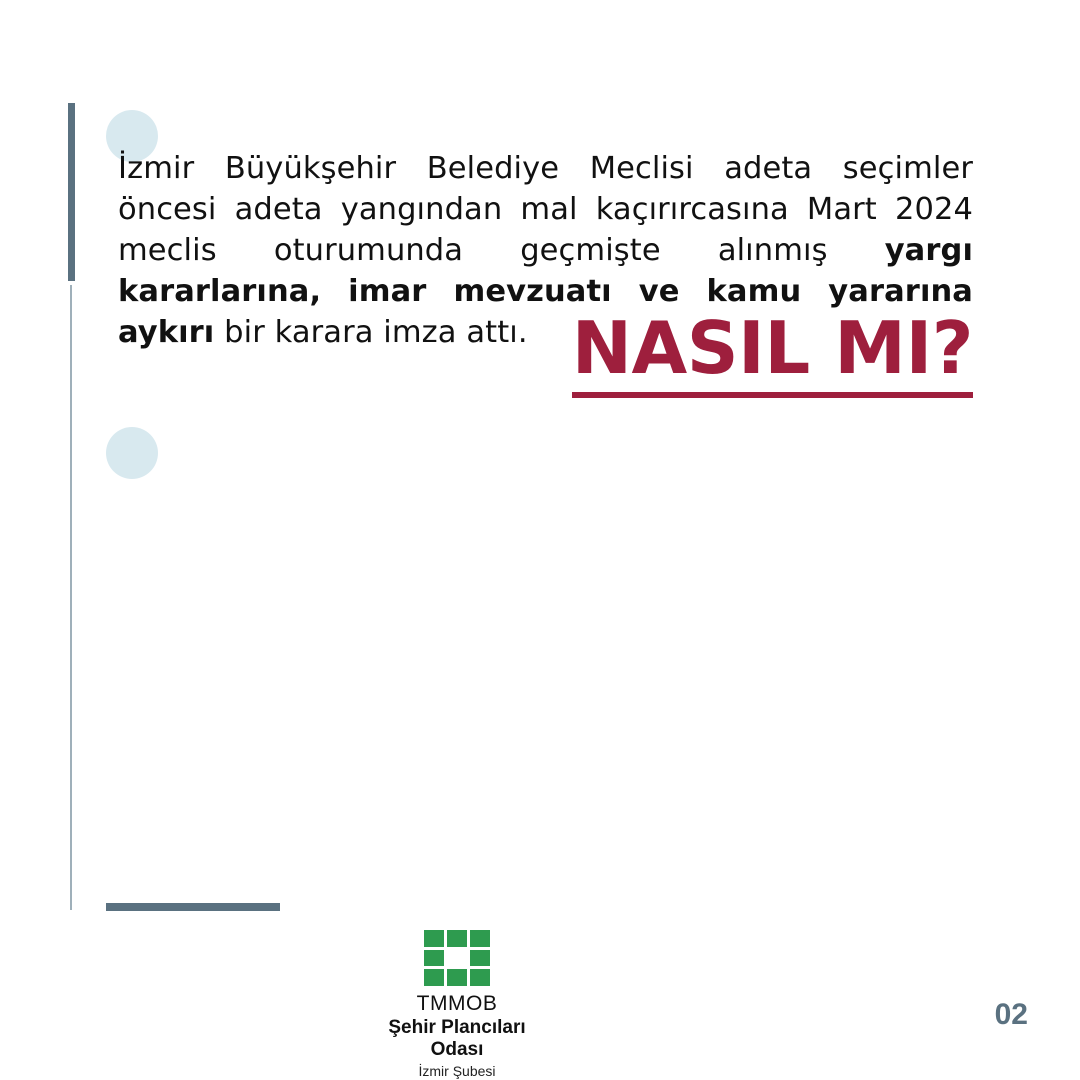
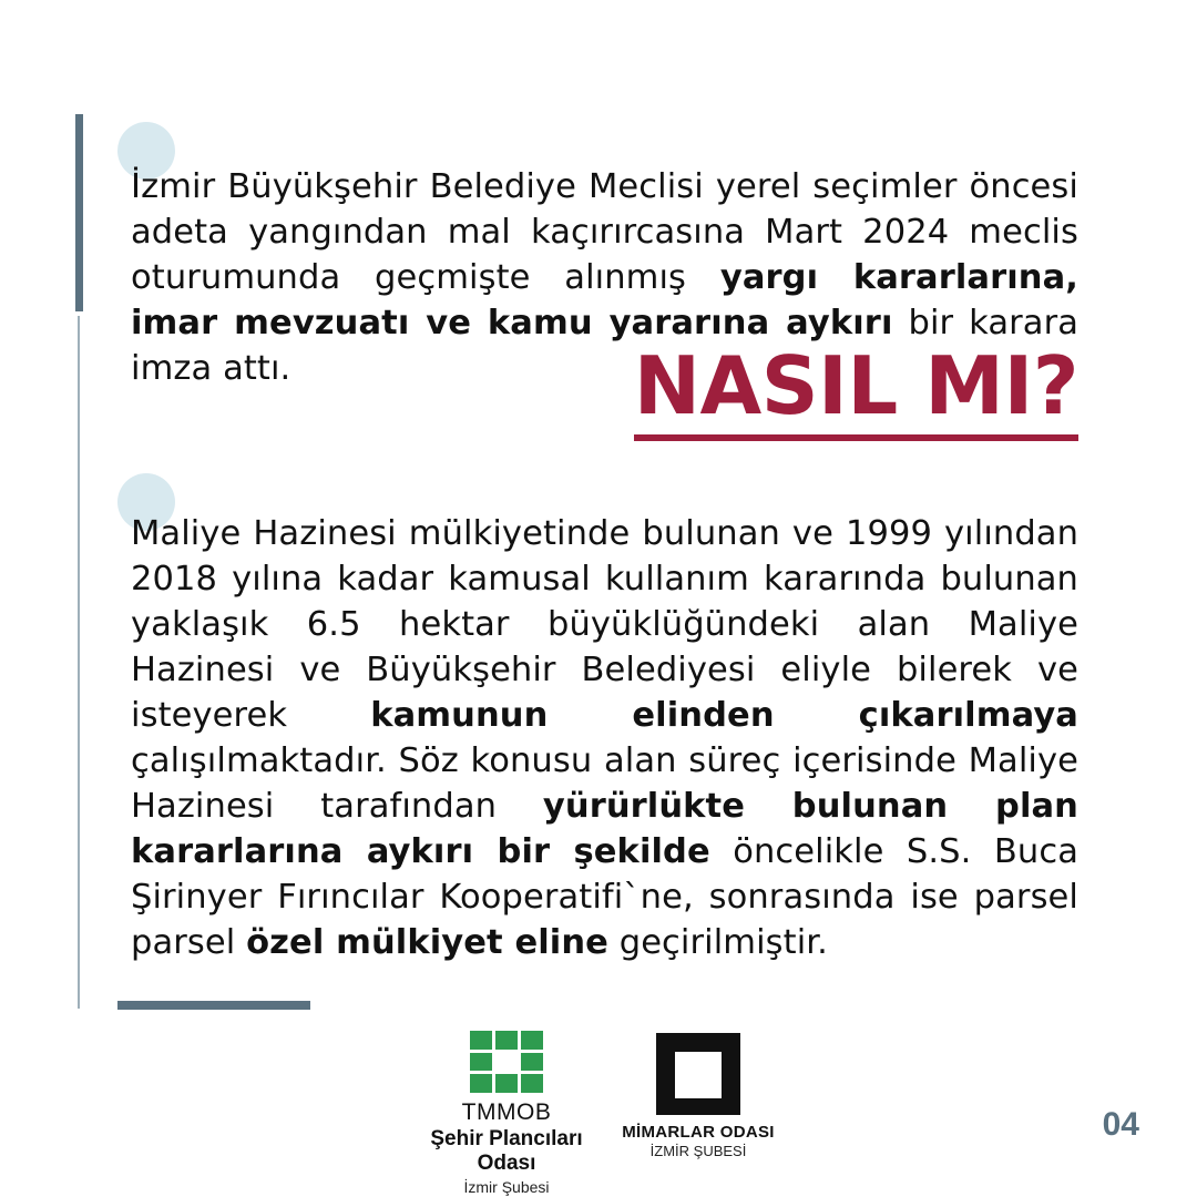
- İzmir Büyükşehir Belediye Meclisi adeta seçimler öncesi adeta yangından mal kaçırırcasına Mart 2024 meclis oturumunda geçmişte alınmış yargı kararlarına, imar mevzuatı ve kamu yararına aykırı bir karara imza attı.
+ İzmir Büyükşehir Belediye Meclisi yerel seçimler öncesi adeta yangından mal kaçırırcasına Mart 2024 meclis oturumunda geçmişte alınmış yargı kararlarına, imar mevzuatı ve kamu yararına aykırı bir karara imza attı.
  NASIL MI?
+ Maliye Hazinesi mülkiyetinde bulunan ve 1999 yılından 2018 yılına kadar kamusal kullanım kararında bulunan yaklaşık 6.5 hektar büyüklüğündeki alan Maliye Hazinesi ve Büyükşehir Belediyesi eliyle bilerek ve isteyerek kamunun elinden çıkarılmaya çalışılmaktadır. Söz konusu alan süreç içerisinde Maliye Hazinesi tarafından yürürlükte bulunan plan kararlarına aykırı bir şekilde öncelikle S.S. Buca Şirinyer Fırıncılar Kooperatifi`ne, sonrasında ise parsel parsel özel mülkiyet eline geçirilmiştir.
  TMMOB
  Şehir Plancıları Odası
  İzmir Şubesi
+ MİMARLAR ODASI
+ İZMİR ŞUBESİ
- 02
+ 04
